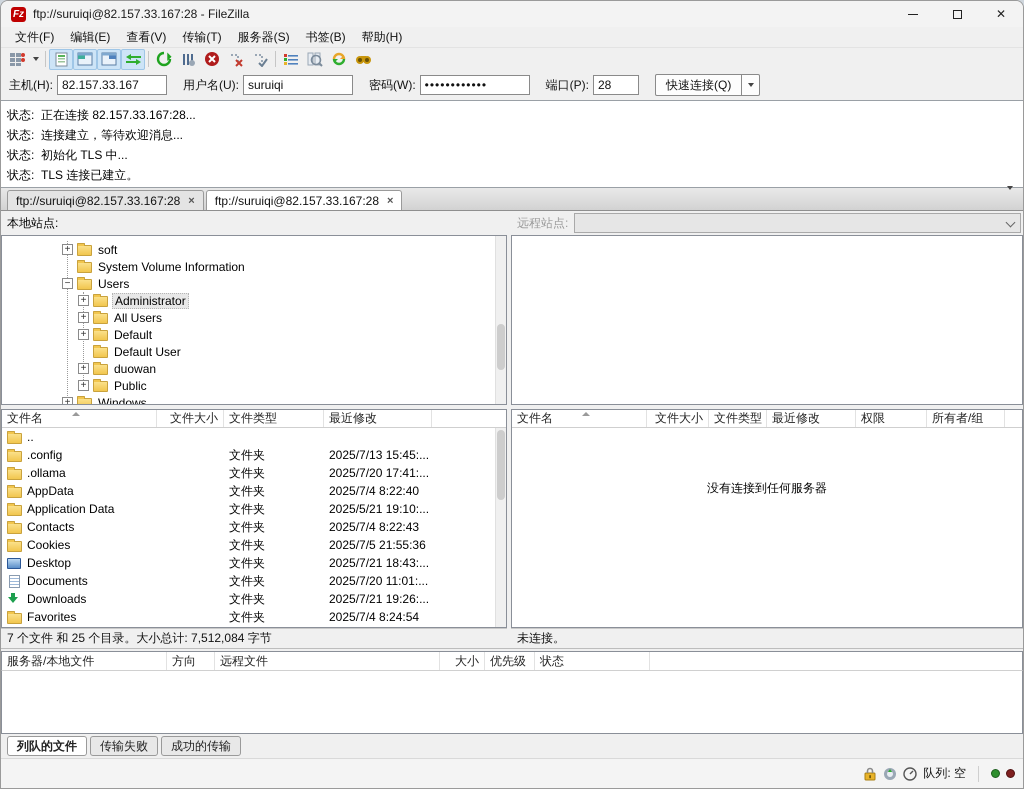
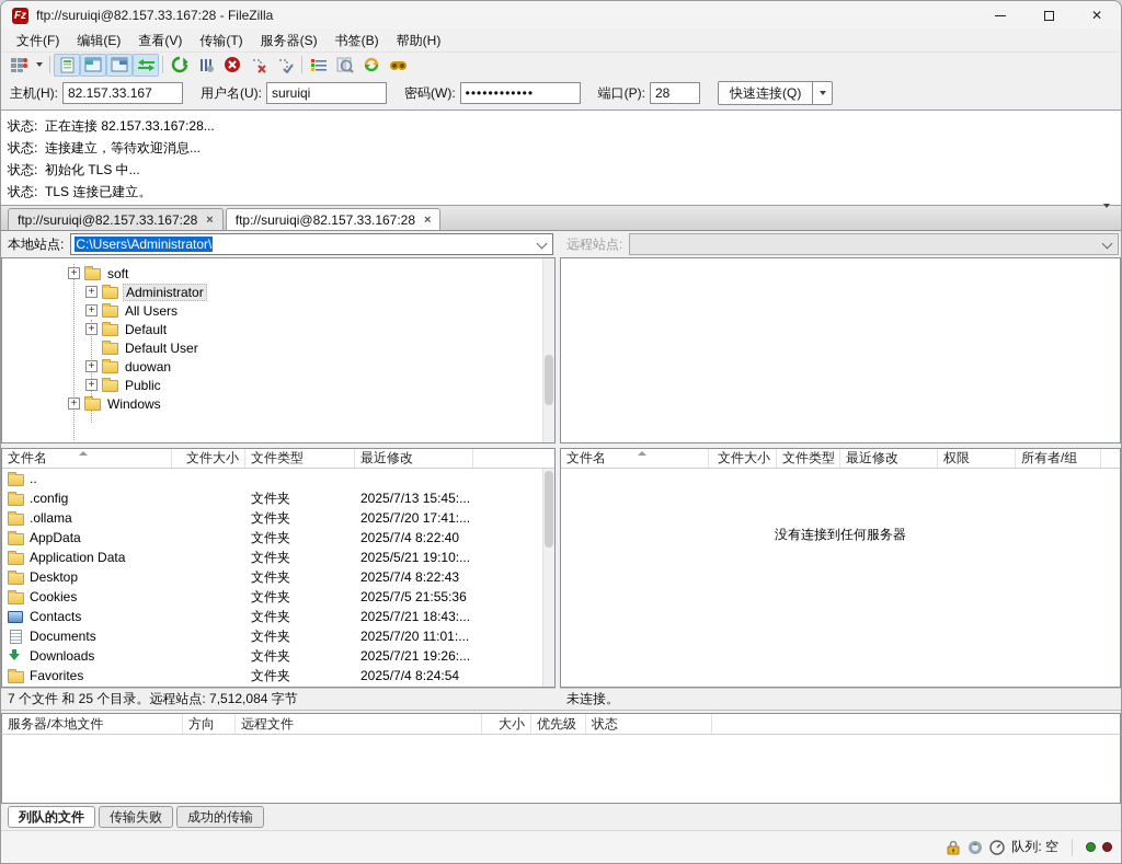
  Fz
  ftp://suruiqi@82.157.33.167:28 - FileZilla
  ✕
  文件(F)
  编辑(E)
  查看(V)
  传输(T)
  服务器(S)
  书签(B)
  帮助(H)
  主机(H):
  82.157.33.167
  用户名(U):
  suruiqi
  密码(W):
  ••••••••••••
  端口(P):
  28
  快速连接(Q)
  状态:
  正在连接 82.157.33.167:28...
  状态:
  连接建立，等待欢迎消息...
  状态:
  初始化 TLS 中...
  状态:
  TLS 连接已建立。
  ftp://suruiqi@82.157.33.167:28
  ×
  ftp://suruiqi@82.157.33.167:28
  ×
  本地站点:
+ C:\Users\Administrator\
  +
  soft
- System Volume Information
- −
- Users
  +
  Administrator
  +
  All Users
  +
  Default
  Default User
  +
  duowan
  +
  Public
  +
  Windows
  文件名
  文件大小
  文件类型
  最近修改
  ..
  .config
  文件夹
  2025/7/13 15:45:...
  .ollama
  文件夹
  2025/7/20 17:41:...
  AppData
  文件夹
  2025/7/4 8:22:40
  Application Data
  文件夹
  2025/5/21 19:10:...
- Contacts
+ Desktop
  文件夹
  2025/7/4 8:22:43
  Cookies
  文件夹
  2025/7/5 21:55:36
- Desktop
+ Contacts
  文件夹
  2025/7/21 18:43:...
  Documents
  文件夹
  2025/7/20 11:01:...
  Downloads
  文件夹
  2025/7/21 19:26:...
  Favorites
  文件夹
  2025/7/4 8:24:54
- 7 个文件 和 25 个目录。大小总计: 7,512,084 字节
+ 7 个文件 和 25 个目录。远程站点: 7,512,084 字节
  远程站点:
  文件名
  文件大小
  文件类型
  最近修改
  权限
  所有者/组
  没有连接到任何服务器
  未连接。
  服务器/本地文件
  方向
  远程文件
  大小
  优先级
  状态
  列队的文件
  传输失败
  成功的传输
  队列: 空
